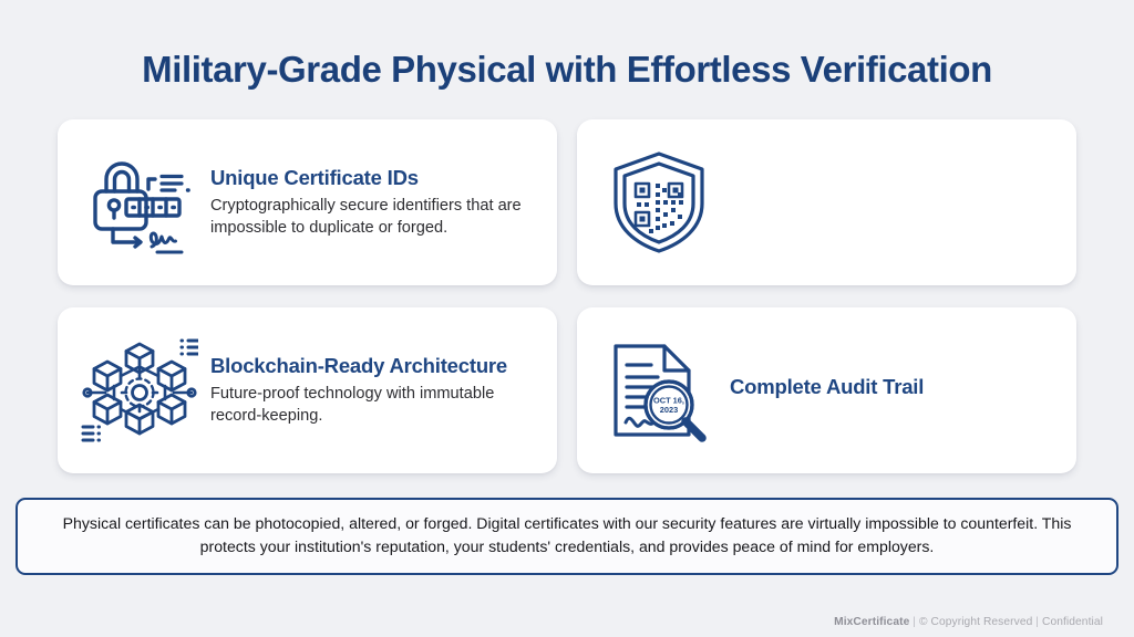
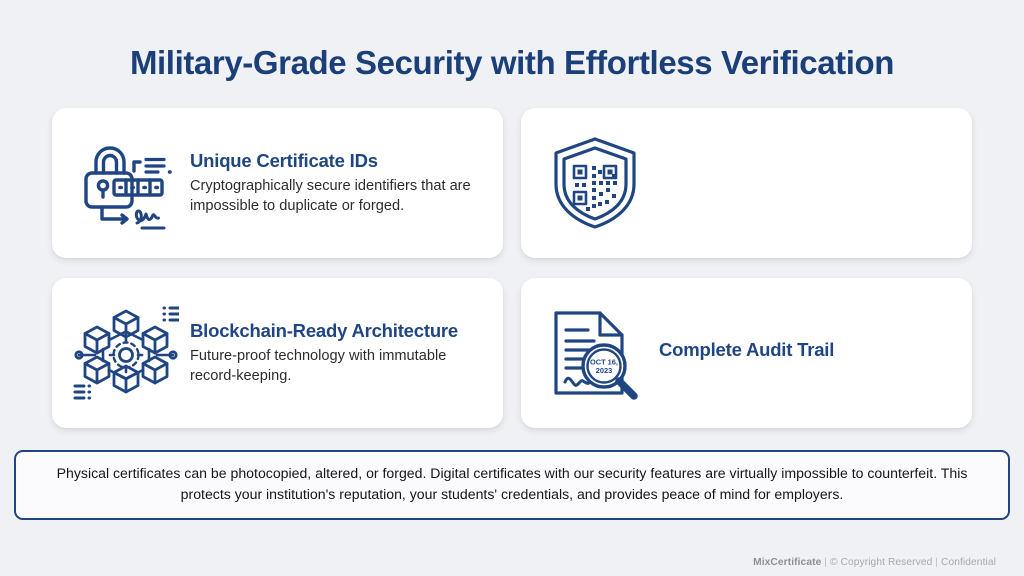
- Military-Grade Physical with Effortless Verification
+ Military-Grade Security with Effortless Verification
  Unique Certificate IDs
  Cryptographically secure identifiers that are impossible to duplicate or forged.
  Blockchain-Ready Architecture
  Future-proof technology with immutable record-keeping.
  OCT 16,
  2023
  Complete Audit Trail
  Physical certificates can be photocopied, altered, or forged. Digital certificates with our security features are virtually impossible to counterfeit. This protects your institution's reputation, your students' credentials, and provides peace of mind for employers.
  MixCertificate | © Copyright Reserved | Confidential
